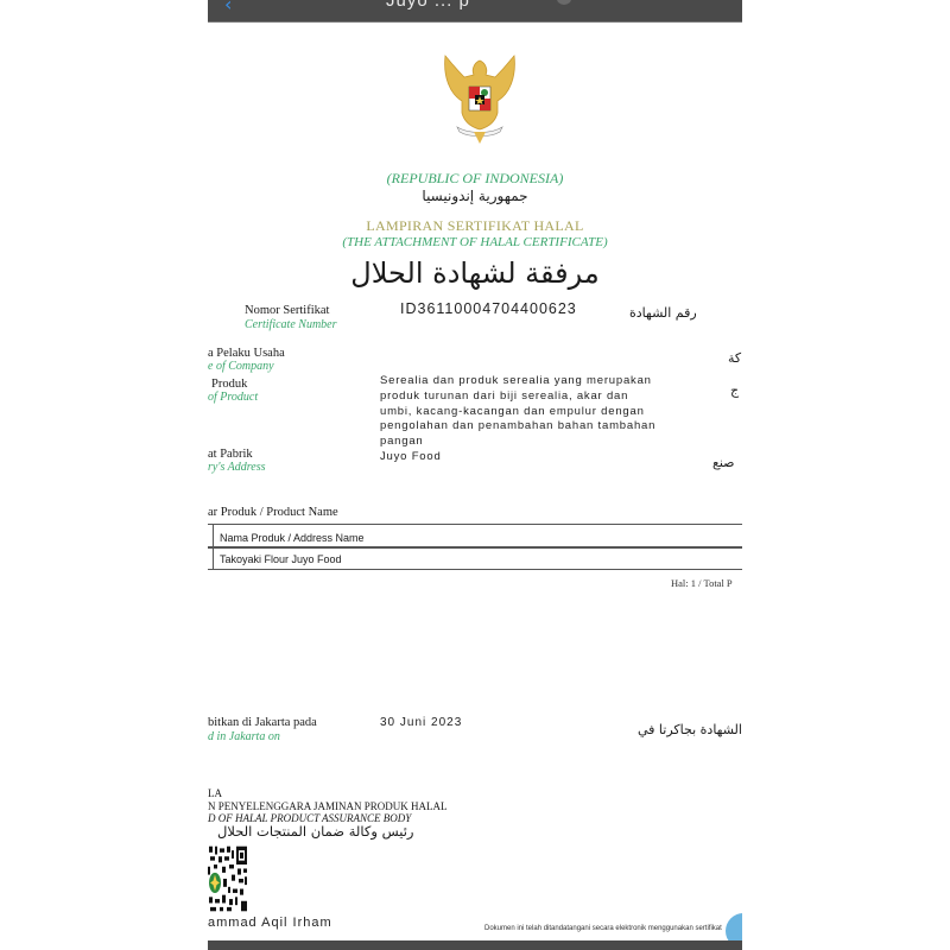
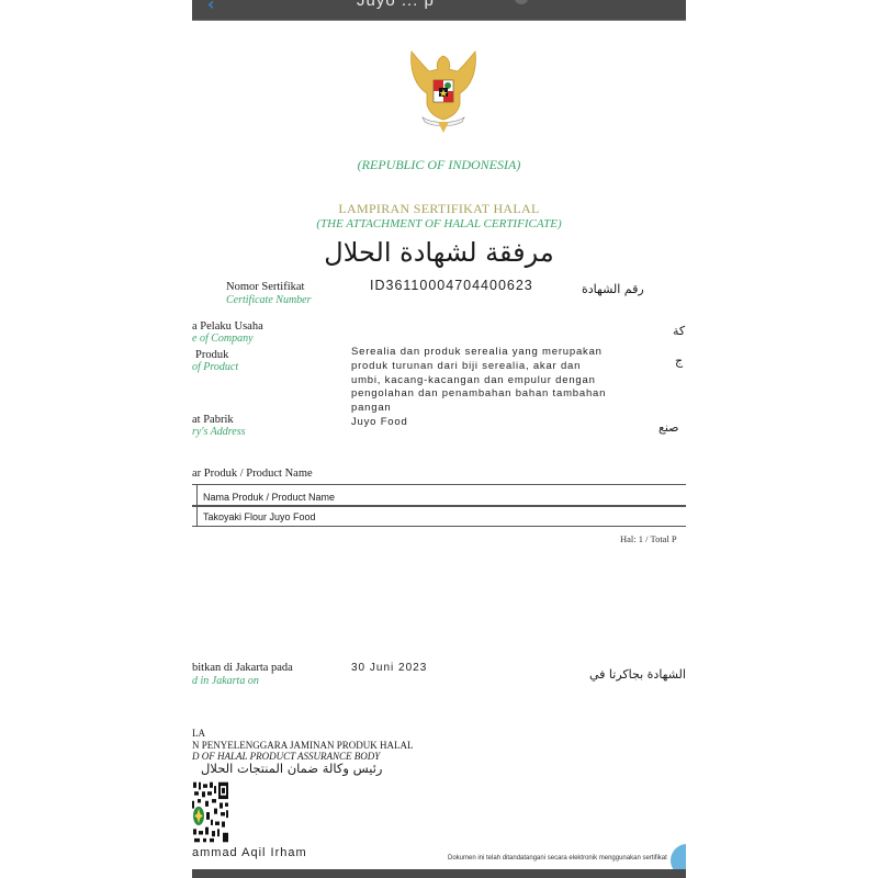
  ‹
  Juyo ... p
  (REPUBLIC OF INDONESIA)
- جمهورية إندونيسيا
  LAMPIRAN SERTIFIKAT HALAL
  (THE ATTACHMENT OF HALAL CERTIFICATE)
  مرفقة لشهادة الحلال
  Nomor Sertifikat
  Certificate Number
  ID36110004704400623
  رقم الشهادة
  a Pelaku Usaha
  e of Company
  كة
  Produk
  of Product
  ج
  Serealia dan produk serealia yang merupakan
  produk turunan dari biji serealia, akar dan
  umbi, kacang-kacangan dan empulur dengan
  pengolahan dan penambahan bahan tambahan
  pangan
  Juyo Food
  at Pabrik
  ry's Address
  صنع
  ar Produk / Product Name
- Nama Produk / Address Name
+ Nama Produk / Product Name
  Takoyaki Flour Juyo Food
  Hal: 1 / Total P
  bitkan di Jakarta pada
  d in Jakarta on
  30 Juni 2023
  الشهادة بجاكرتا في
  LA
  N PENYELENGGARA JAMINAN PRODUK HALAL
  D OF HALAL PRODUCT ASSURANCE BODY
  رئيس وكالة ضمان المنتجات الحلال
  ammad Aqil Irham
